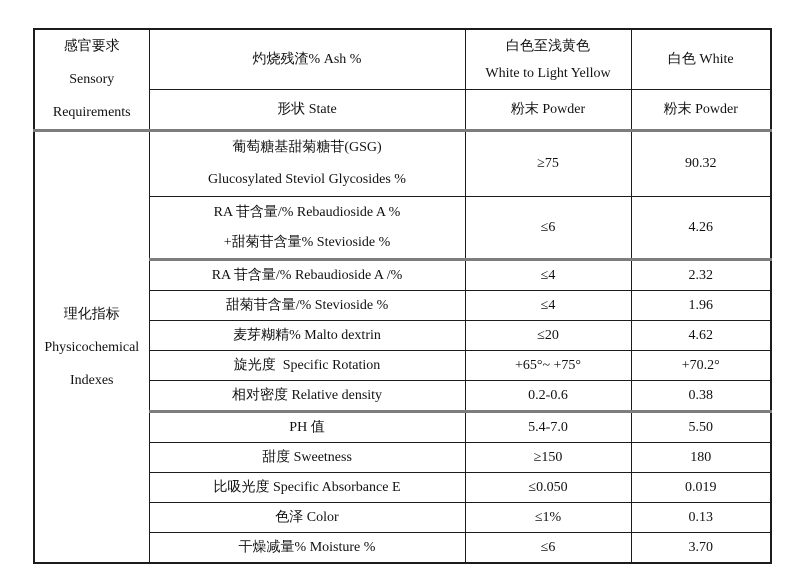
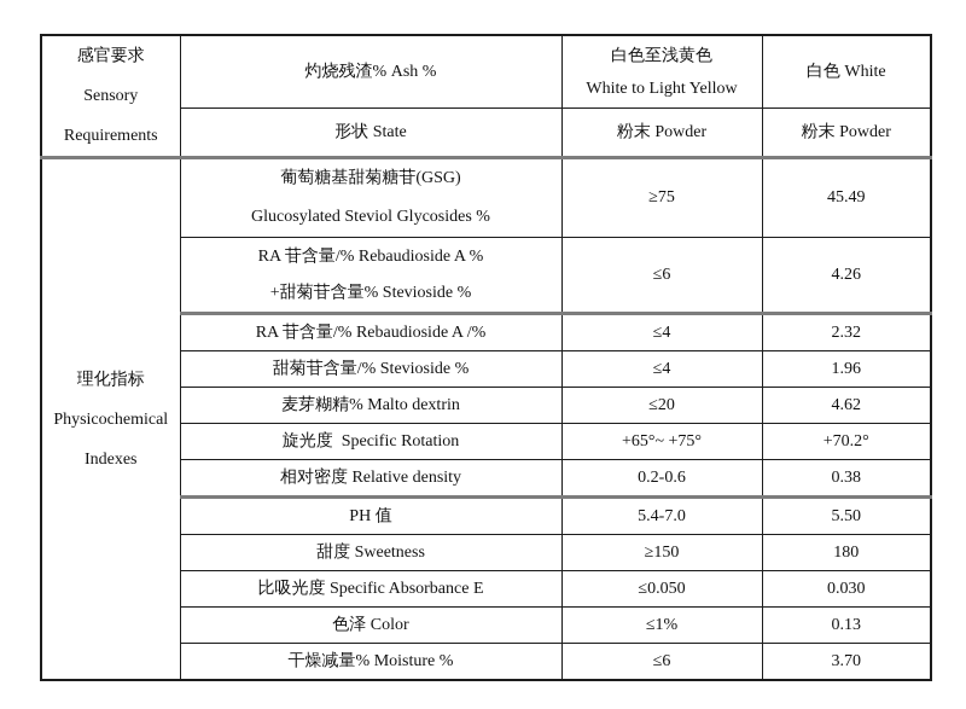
  感官要求 Sensory Requirements	灼烧残渣% Ash %	白色至浅黄色 White to Light Yellow	白色 White
  形状 State	粉末 Powder	粉末 Powder
- 理化指标 Physicochemical Indexes	葡萄糖基甜菊糖苷(GSG) Glucosylated Steviol Glycosides %	≥75	90.32
+ 理化指标 Physicochemical Indexes	葡萄糖基甜菊糖苷(GSG) Glucosylated Steviol Glycosides %	≥75	45.49
  RA 苷含量/% Rebaudioside A % +甜菊苷含量% Stevioside %	≤6	4.26
  RA 苷含量/% Rebaudioside A /%	≤4	2.32
  甜菊苷含量/% Stevioside %	≤4	1.96
  麦芽糊精% Malto dextrin	≤20	4.62
  旋光度 Specific Rotation	+65°~ +75°	+70.2°
  相对密度 Relative density	0.2-0.6	0.38
  PH 值	5.4-7.0	5.50
  甜度 Sweetness	≥150	180
- 比吸光度 Specific Absorbance E	≤0.050	0.019
+ 比吸光度 Specific Absorbance E	≤0.050	0.030
  色泽 Color	≤1%	0.13
  干燥减量% Moisture %	≤6	3.70
